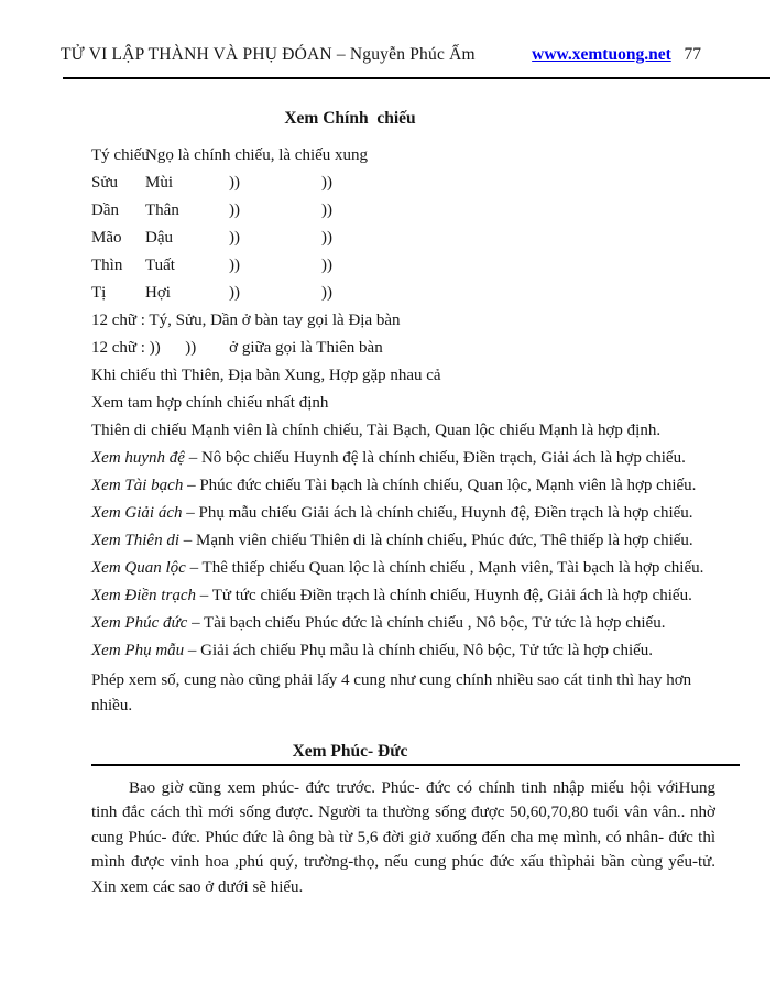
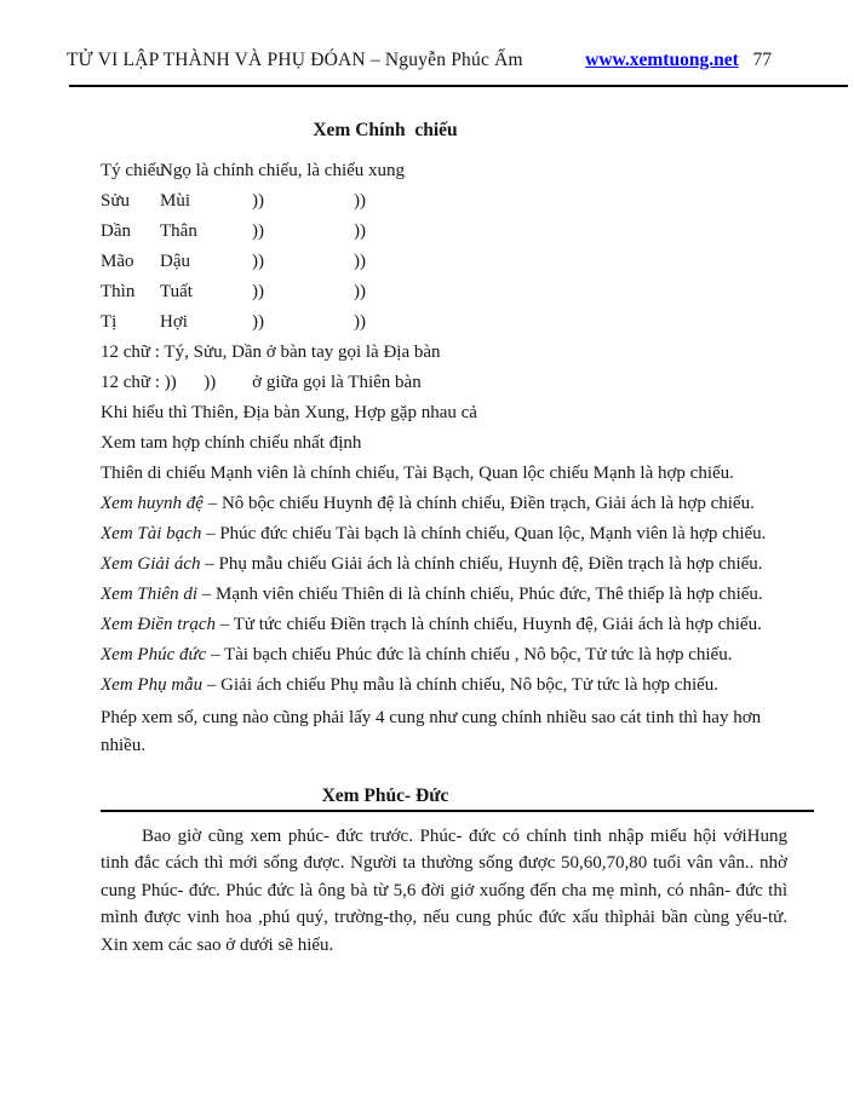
  TỬ VI LẬP THÀNH VÀ PHỤ ĐÓAN – Nguyễn Phúc Ấm
  www.xemtuong.net 77
  Xem Chính chiếu
  Tý chiế
  Ngọ là chính chiếu, là chiếu xung
  Sửu
  Mùi
  ))
  ))
  Dần
  Thân
  ))
  ))
  Mão
  Dậu
  ))
  ))
  Thìn
  Tuất
  ))
  ))
  Tị
  Hợi
  ))
  ))
  12 chữ : Tý, Sửu, Dần ở bàn tay gọi là Địa bàn
  12 chữ : )) )) ở giữa gọi là Thiên bàn
- Khi chiếu thì Thiên, Địa bàn Xung, Hợp gặp nhau cả
+ Khi hiểu thì Thiên, Địa bàn Xung, Hợp gặp nhau cả
  Xem tam hợp chính chiếu nhất định
- Thiên di chiếu Mạnh viên là chính chiếu, Tài Bạch, Quan lộc chiếu Mạnh là hợp định.
+ Thiên di chiếu Mạnh viên là chính chiếu, Tài Bạch, Quan lộc chiếu Mạnh là hợp chiếu.
  Xem huynh đệ – Nô bộc chiếu Huynh đệ là chính chiếu, Điền trạch, Giải ách là hợp chiếu.
  Xem Tài bạch – Phúc đức chiếu Tài bạch là chính chiếu, Quan lộc, Mạnh viên là hợp chiếu.
  Xem Giải ách – Phụ mẫu chiếu Giải ách là chính chiếu, Huynh đệ, Điền trạch là hợp chiếu.
  Xem Thiên di – Mạnh viên chiếu Thiên di là chính chiếu, Phúc đức, Thê thiếp là hợp chiếu.
- Xem Quan lộc – Thê thiếp chiếu Quan lộc là chính chiếu , Mạnh viên, Tài bạch là hợp chiếu.
  Xem Điền trạch – Tử tức chiếu Điền trạch là chính chiếu, Huynh đệ, Giải ách là hợp chiếu.
  Xem Phúc đức – Tài bạch chiếu Phúc đức là chính chiếu , Nô bộc, Tử tức là hợp chiếu.
  Xem Phụ mẫu – Giải ách chiếu Phụ mẫu là chính chiếu, Nô bộc, Tử tức là hợp chiếu.
  Phép xem số, cung nào cũng phải lấy 4 cung như cung chính nhiều sao cát tinh thì hay hơn nhiều.
  Xem Phúc- Đức
  Bao giờ cũng xem phúc- đức trước. Phúc- đức có chính tinh nhập miếu hội vớiHung tinh đắc cách thì mới sống được. Người ta thường sống được 50,60,70,80 tuổi vân vân.. nhờ cung Phúc- đức. Phúc đức là ông bà từ 5,6 đời giở xuống đến cha mẹ mình, có nhân- đức thì mình được vinh hoa ,phú quý, trường-thọ, nếu cung phúc đức xấu thìphải bần cùng yểu-tử. Xin xem các sao ở dưới sẽ hiểu.
